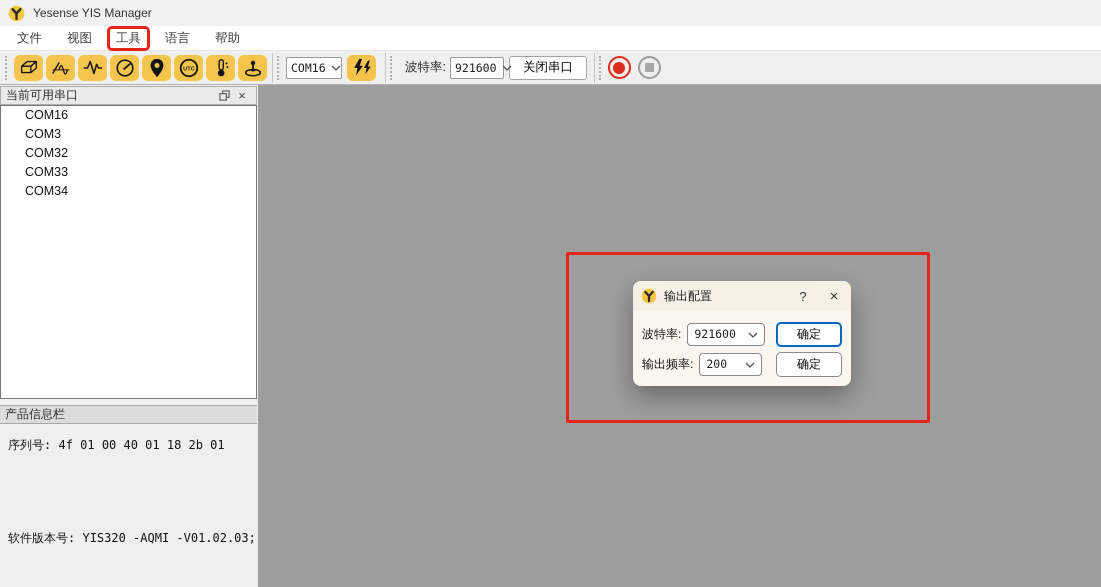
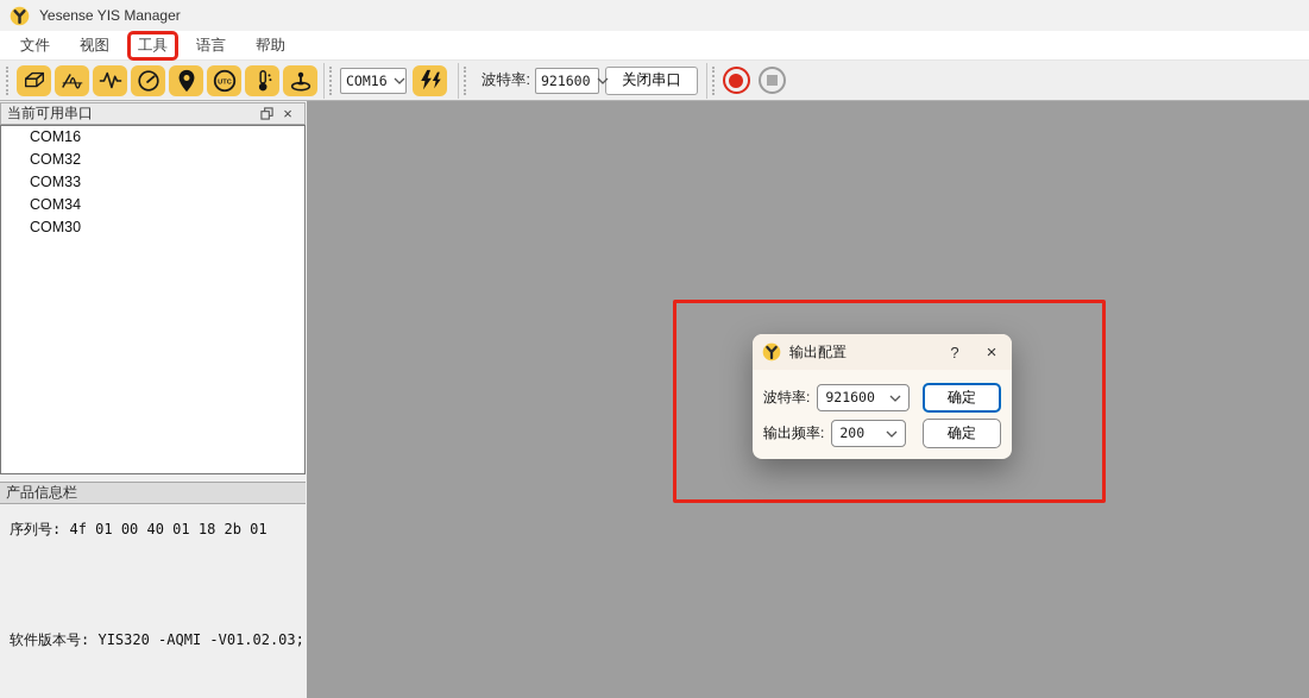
  Yesense YIS Manager
  文件
  视图
  工具
  语言
  帮助
  COM16
  波特率:
  921600
  关闭串口
  当前可用串口
  ×
  COM16
- COM3
  COM32
  COM33
  COM34
+ COM30
  产品信息栏
  序列号: 4f 01 00 40 01 18 2b 01
  软件版本号: YIS320 -AQMI -V01.02.03;
  输出配置
  ?
  ×
  波特率:
  921600
  确定
  输出频率:
  200
  确定
